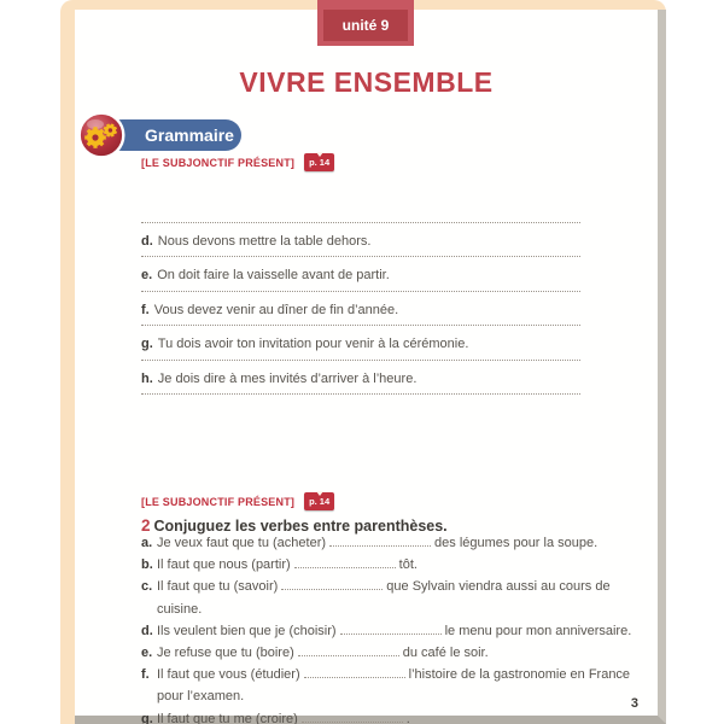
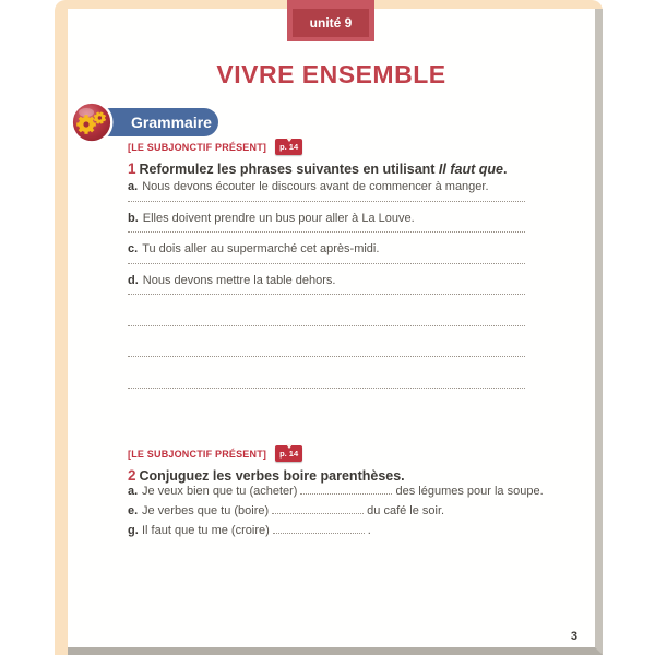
  unité 9
  VIVRE ENSEMBLE
  Grammaire
  [LE SUBJONCTIF PRÉSENT]
  p. 14
+ 1 Reformulez les phrases suivantes en utilisant Il faut que.
+ a. Nous devons écouter le discours avant de commencer à manger.
+ b. Elles doivent prendre un bus pour aller à La Louve.
+ c. Tu dois aller au supermarché cet après-midi.
  d. Nous devons mettre la table dehors.
- e. On doit faire la vaisselle avant de partir.
- f. Vous devez venir au dîner de fin d’année.
- g. Tu dois avoir ton invitation pour venir à la cérémonie.
- h. Je dois dire à mes invités d’arriver à l’heure.
  [LE SUBJONCTIF PRÉSENT]
  p. 14
- 2 Conjuguez les verbes entre parenthèses.
+ 2 Conjuguez les verbes boire parenthèses.
  a.
- Je veux faut que tu (acheter) des légumes pour la soupe.
+ Je veux bien que tu (acheter) des légumes pour la soupe.
- b.
- Il faut que nous (partir) tôt.
- c.
- Il faut que tu (savoir) que Sylvain viendra aussi au cours de cuisine.
- d.
- Ils veulent bien que je (choisir) le menu pour mon anniversaire.
  e.
- Je refuse que tu (boire) du café le soir.
+ Je verbes que tu (boire) du café le soir.
- f.
- Il faut que vous (étudier) l’histoire de la gastronomie en France pour l’examen.
  g.
  Il faut que tu me (croire) .
  3
